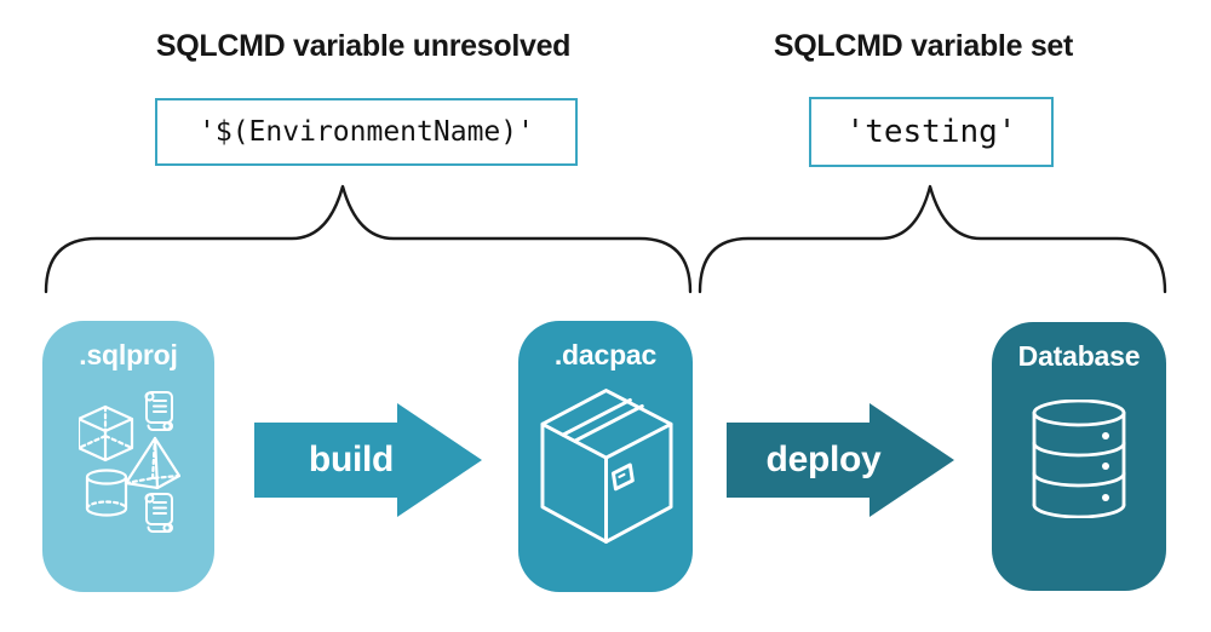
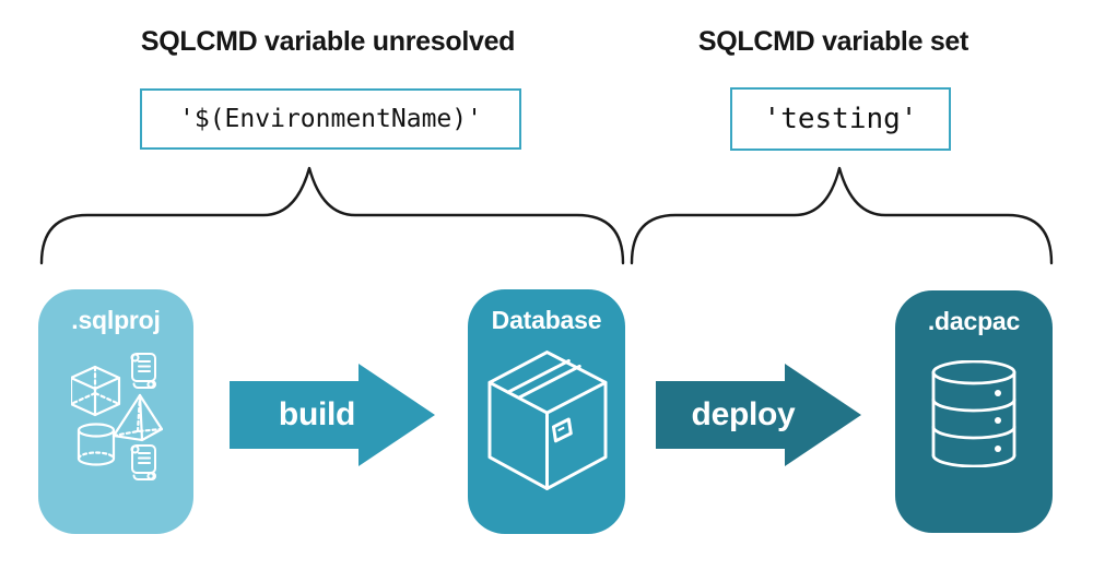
  SQLCMD variable unresolved
  SQLCMD variable set
  '$(EnvironmentName)'
  'testing'
  .sqlproj
  build
- .dacpac
+ Database
  deploy
- Database
+ .dacpac
